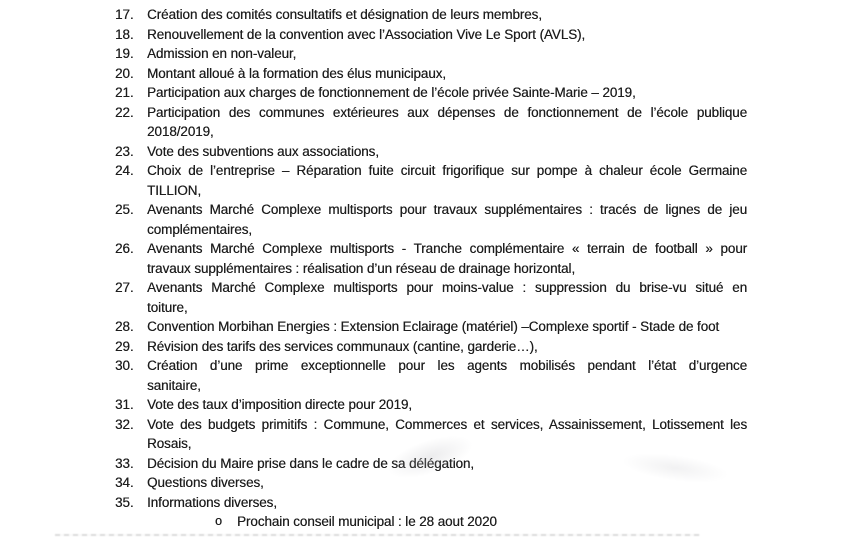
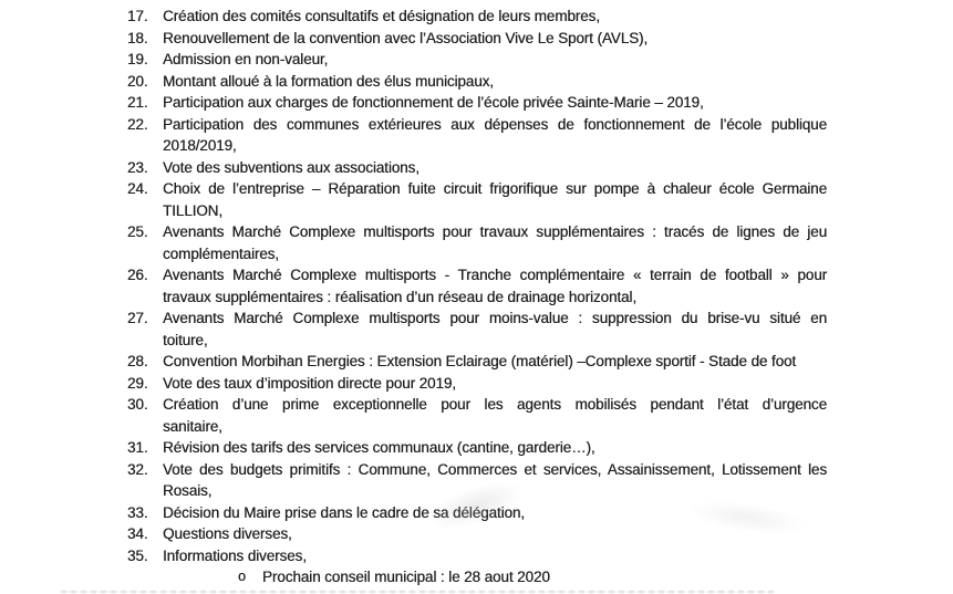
  17.
  Création des comités consultatifs et désignation de leurs membres,
  18.
  Renouvellement de la convention avec l’Association Vive Le Sport (AVLS),
  19.
  Admission en non-valeur,
  20.
  Montant alloué à la formation des élus municipaux,
  21.
  Participation aux charges de fonctionnement de l’école privée Sainte-Marie – 2019,
  22.
  Participation des communes extérieures aux dépenses de fonctionnement de l’école publique
  2018/2019,
  23.
  Vote des subventions aux associations,
  24.
  Choix de l’entreprise – Réparation fuite circuit frigorifique sur pompe à chaleur école Germaine
  TILLION,
  25.
  Avenants Marché Complexe multisports pour travaux supplémentaires : tracés de lignes de jeu
  complémentaires,
  26.
  Avenants Marché Complexe multisports - Tranche complémentaire « terrain de football » pour
  travaux supplémentaires : réalisation d’un réseau de drainage horizontal,
  27.
  Avenants Marché Complexe multisports pour moins-value : suppression du brise-vu situé en
  toiture,
  28.
  Convention Morbihan Energies : Extension Eclairage (matériel) –Complexe sportif - Stade de foot
  29.
- Révision des tarifs des services communaux (cantine, garderie…),
+ Vote des taux d’imposition directe pour 2019,
  30.
  Création d’une prime exceptionnelle pour les agents mobilisés pendant l’état d’urgence
  sanitaire,
  31.
- Vote des taux d’imposition directe pour 2019,
+ Révision des tarifs des services communaux (cantine, garderie…),
  32.
  Vote des budgets primitifs : Commune, Commerces et services, Assainissement, Lotissement les
  Rosais,
  33.
  Décision du Maire prise dans le cadre dn,
  34.
  Questions diverses,
  35.
  Informations diverses,
  o
  Prochain conseil municipal : le 28 aout 2020
